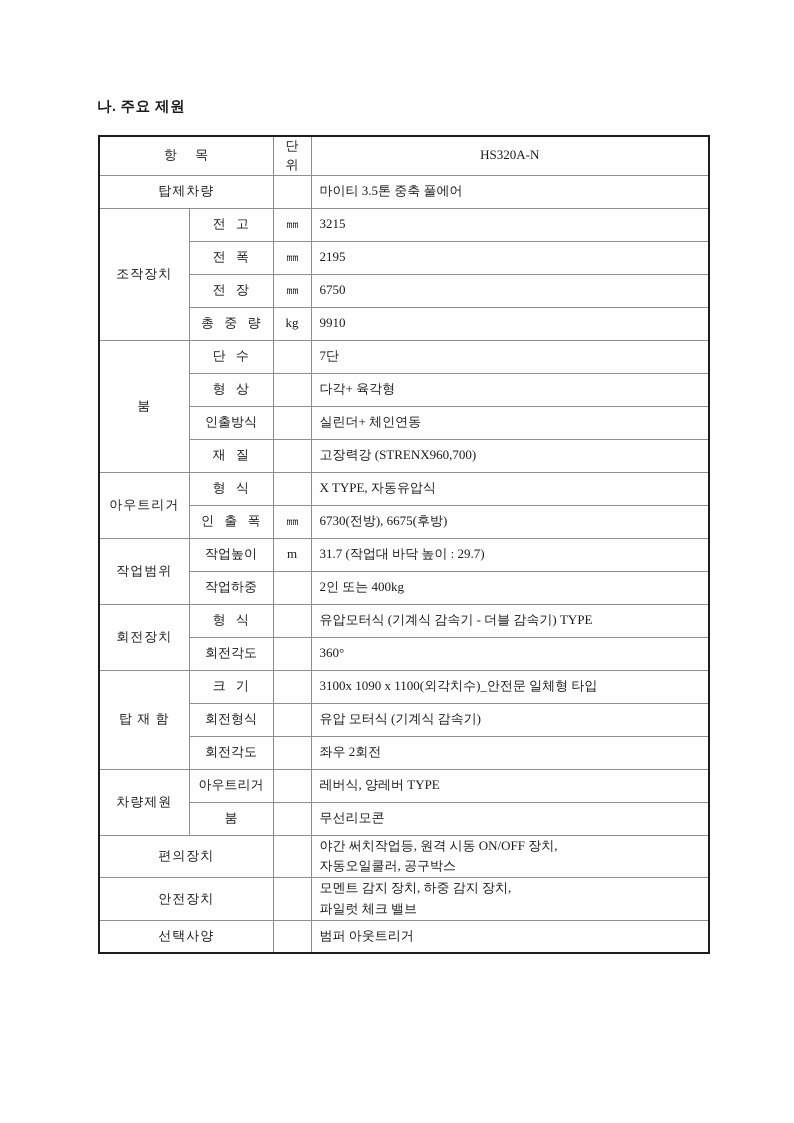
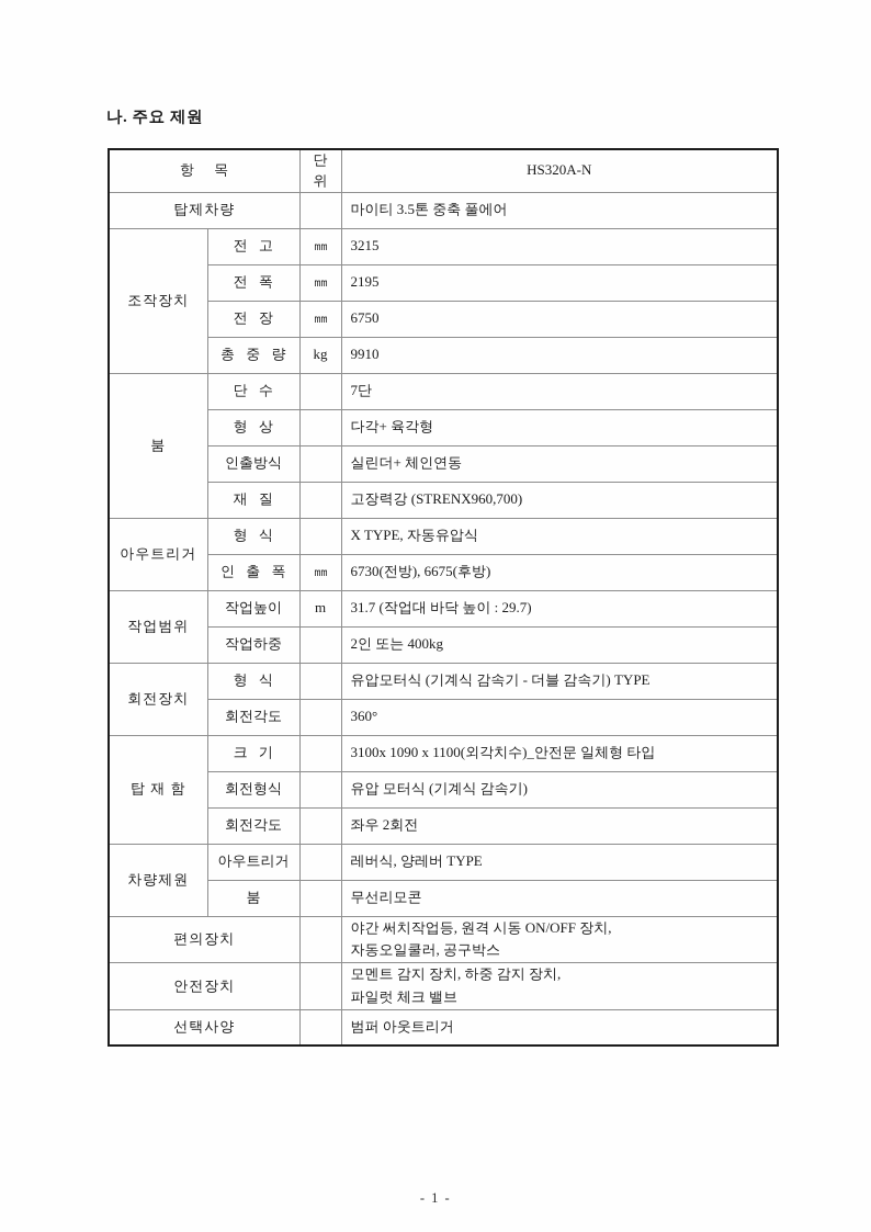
  나. 주요 제원
  항 목	단위	HS320A-N
  탑제차량		마이티 3.5톤 중축 풀에어
  조작장치	전 고	㎜	3215
  전 폭	㎜	2195
  전 장	㎜	6750
  총 중 량	kg	9910
  붐	단 수		7단
  형 상		다각+ 육각형
  인출방식		실린더+ 체인연동
  재 질		고장력강 (STRENX960,700)
  아우트리거	형 식		X TYPE, 자동유압식
  인 출 폭	㎜	6730(전방), 6675(후방)
  작업범위	작업높이	m	31.7 (작업대 바닥 높이 : 29.7)
  작업하중		2인 또는 400kg
  회전장치	형 식		유압모터식 (기계식 감속기 - 더블 감속기) TYPE
  회전각도		360°
  탑 재 함	크 기		3100x 1090 x 1100(외각치수)_안전문 일체형 타입
  회전형식		유압 모터식 (기계식 감속기)
  회전각도		좌우 2회전
  차량제원	아우트리거		레버식, 양레버 TYPE
  붐		무선리모콘
  편의장치		야간 써치작업등, 원격 시동 ON/OFF 장치, 자동오일쿨러, 공구박스
  안전장치		모멘트 감지 장치, 하중 감지 장치, 파일럿 체크 밸브
  선택사양		범퍼 아웃트리거
+ - 1 -
